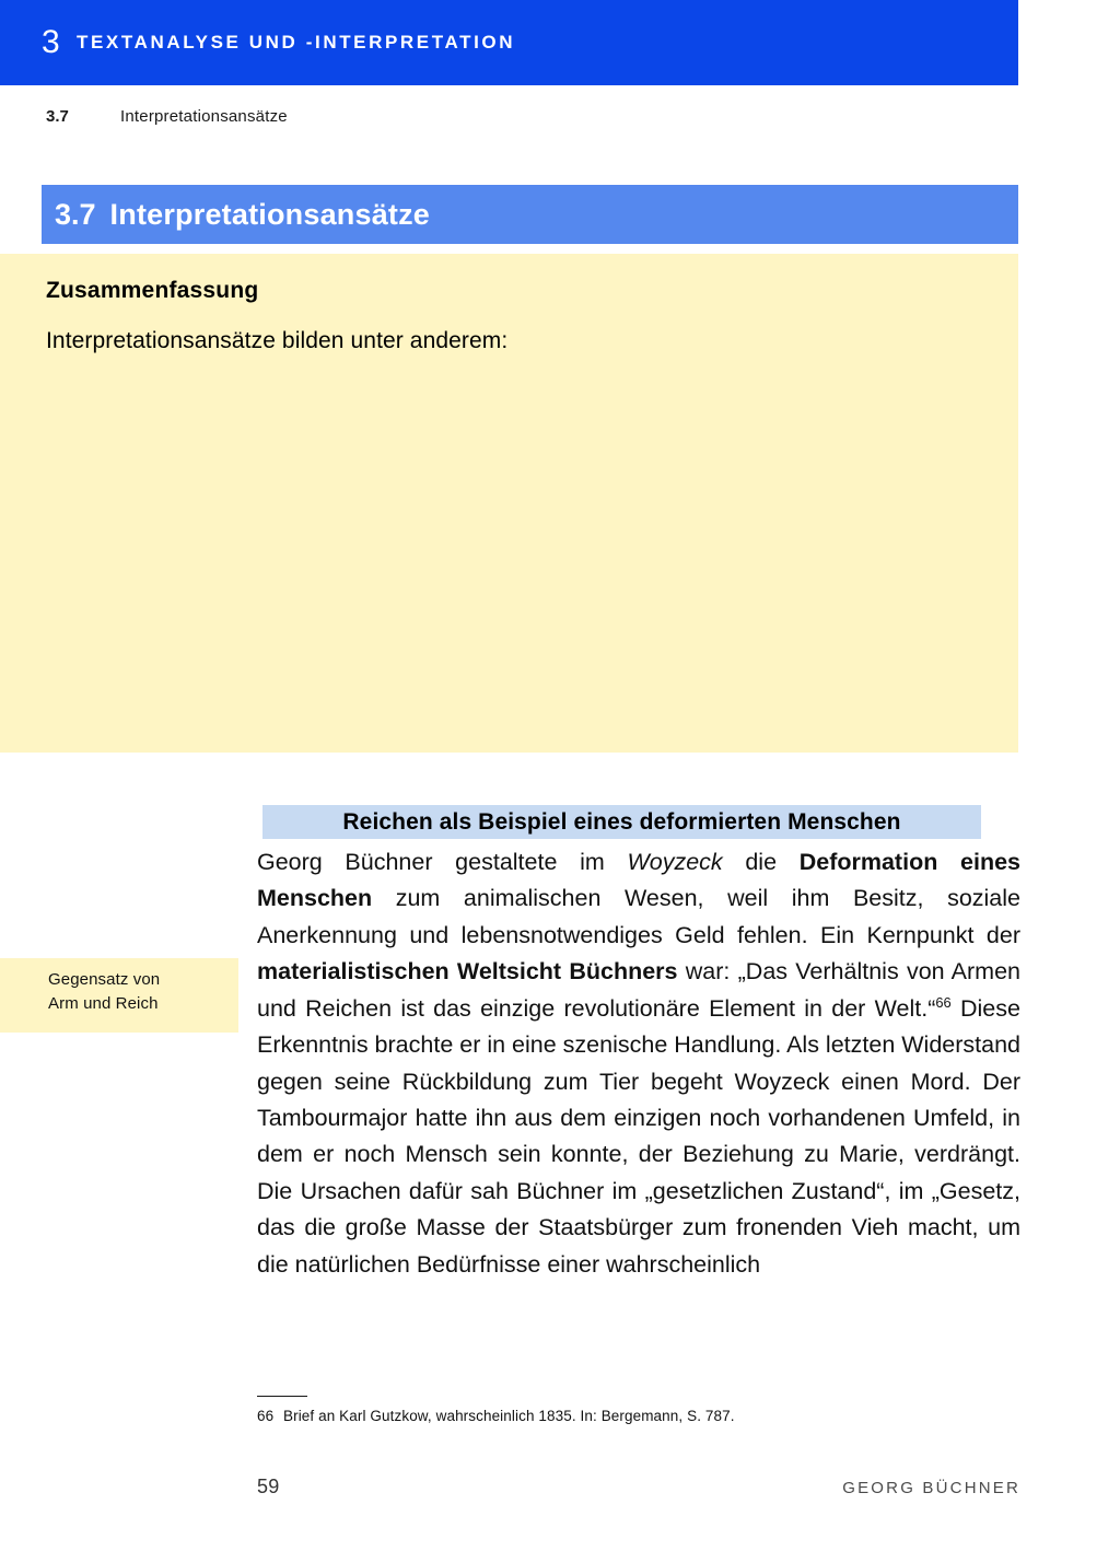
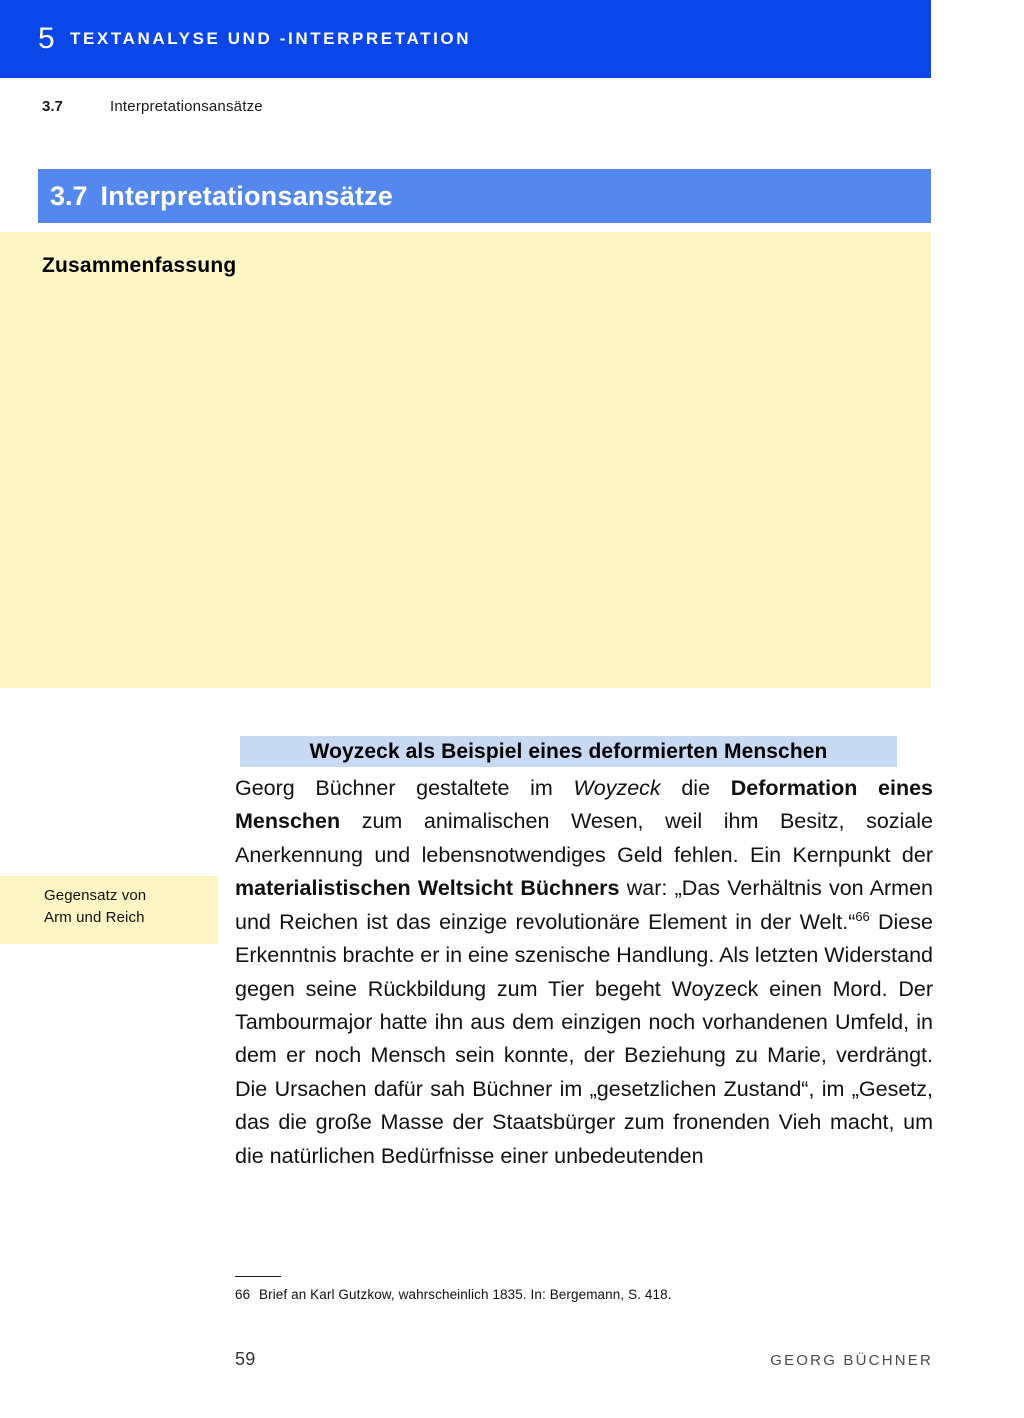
- 3
+ 5
  TEXTANALYSE UND -INTERPRETATION
  3.7
  Interpretationsansätze
  3.7
  Interpretationsansätze
  Zusammenfassung
- Interpretationsansätze bilden unter anderem:
  Gegensatz von
  Arm und Reich
- Reichen als Beispiel eines deformierten Menschen
+ Woyzeck als Beispiel eines deformierten Menschen
- Georg Büchner gestaltete im Woyzeck die Deformation eines Menschen zum animalischen Wesen, weil ihm Besitz, soziale Anerkennung und lebensnotwendiges Geld fehlen. Ein Kernpunkt der materialistischen Weltsicht Büchners war: „Das Verhältnis von Armen und Reichen ist das einzige revolutionäre Element in der Welt.“66 Diese Erkenntnis brachte er in eine szenische Handlung. Als letzten Widerstand gegen seine Rückbildung zum Tier begeht Woyzeck einen Mord. Der Tambourmajor hatte ihn aus dem einzigen noch vorhandenen Umfeld, in dem er noch Mensch sein konnte, der Beziehung zu Marie, verdrängt. Die Ursachen dafür sah Büchner im „gesetzlichen Zustand“, im „Gesetz, das die große Masse der Staatsbürger zum fronenden Vieh macht, um die natürlichen Bedürfnisse einer wahrscheinlich
+ Georg Büchner gestaltete im Woyzeck die Deformation eines Menschen zum animalischen Wesen, weil ihm Besitz, soziale Anerkennung und lebensnotwendiges Geld fehlen. Ein Kernpunkt der materialistischen Weltsicht Büchners war: „Das Verhältnis von Armen und Reichen ist das einzige revolutionäre Element in der Welt.“66 Diese Erkenntnis brachte er in eine szenische Handlung. Als letzten Widerstand gegen seine Rückbildung zum Tier begeht Woyzeck einen Mord. Der Tambourmajor hatte ihn aus dem einzigen noch vorhandenen Umfeld, in dem er noch Mensch sein konnte, der Beziehung zu Marie, verdrängt. Die Ursachen dafür sah Büchner im „gesetzlichen Zustand“, im „Gesetz, das die große Masse der Staatsbürger zum fronenden Vieh macht, um die natürlichen Bedürfnisse einer unbedeutenden
  66
- Brief an Karl Gutzkow, wahrscheinlich 1835. In: Bergemann, S. 787.
+ Brief an Karl Gutzkow, wahrscheinlich 1835. In: Bergemann, S. 418.
  59
  GEORG BÜCHNER
